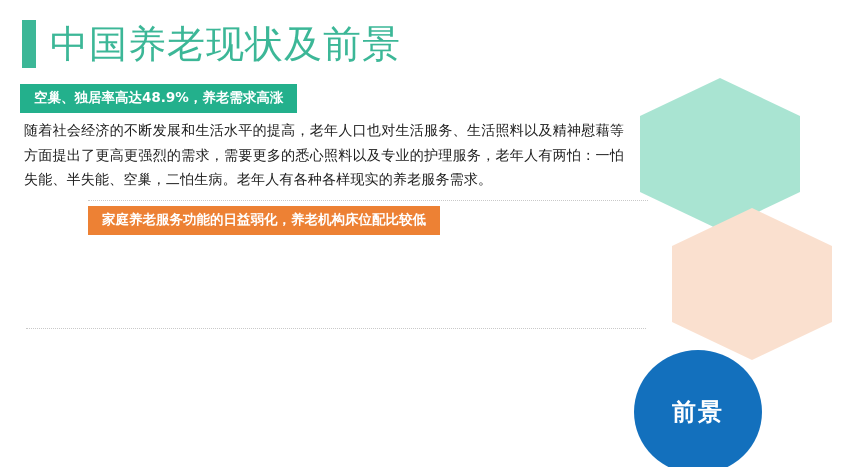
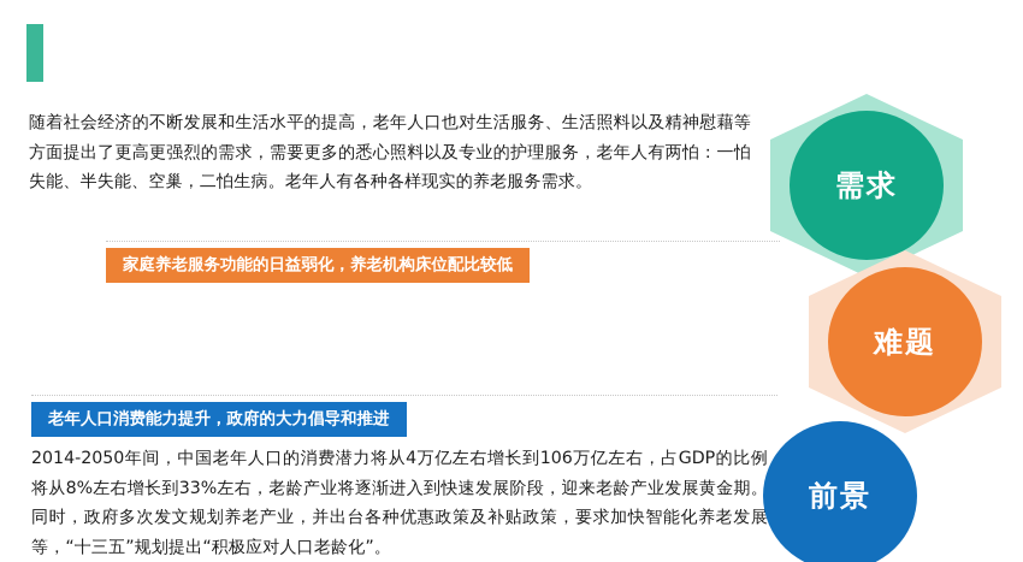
- 中国养老现状及前景
- 空巢、独居率高达48.9%，养老需求高涨
  随着社会经济的不断发展和生活水平的提高，老年人口也对生活服务、生活照料以及精神慰藉等方面提出了更高更强烈的需求，需要更多的悉心照料以及专业的护理服务，老年人有两怕：一怕失能、半失能、空巢，二怕生病。老年人有各种各样现实的养老服务需求。
  家庭养老服务功能的日益弱化，养老机构床位配比较低
+ 老年人口消费能力提升，政府的大力倡导和推进
+ 2014-2050年间，中国老年人口的消费潜力将从4万亿左右增长到106万亿左右，占GDP的比例将从8%左右增长到33%左右，老龄产业将逐渐进入到快速发展阶段，迎来老龄产业发展黄金期。同时，政府多次发文规划养老产业，并出台各种优惠政策及补贴政策，要求加快智能化养老发展等，“十三五”规划提出“积极应对人口老龄化”。
+ 需求
+ 难题
  前景
